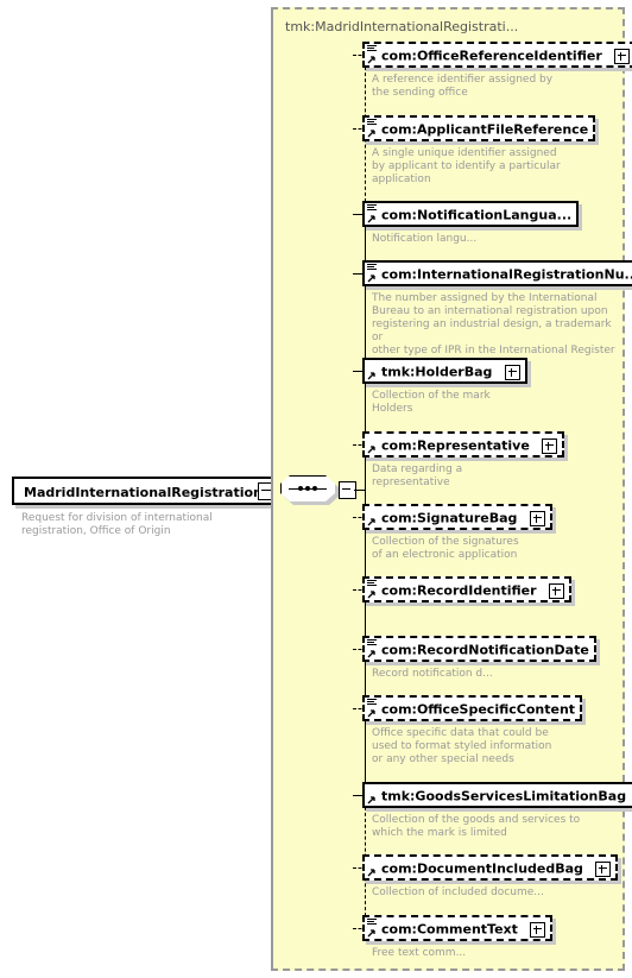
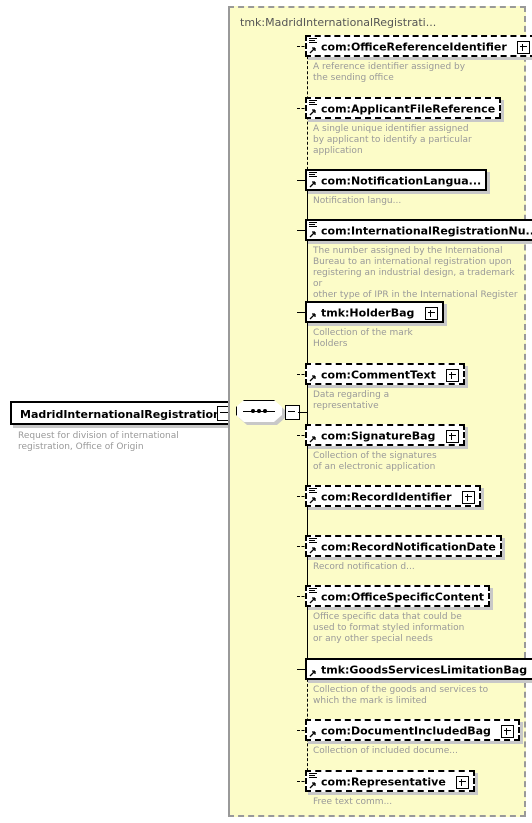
  MadridInternationalRegistratio
  Request for division of international
  registration, Office of Origin
  tmk:MadridInternationalRegistrati...
  com:OfficeReferenceIdentifier
  A reference identifier assigned by
  the sending office
  com:ApplicantFileReference
  A single unique identifier assigned
  by applicant to identify a particular
  application
  com:NotificationLangua...
  Notification langu...
  com:InternationalRegistrationNu.
  The number assigned by the International
  Bureau to an international registration upon
  registering an industrial design, a trademark or
  other type of IPR in the International Register
  tmk:HolderBag
  Collection of the mark
  Holders
- com:Representative
+ com:CommentText
  Data regarding a
  representative
  com:SignatureBag
  Collection of the signatures
  of an electronic application
  com:RecordIdentifier
  com:RecordNotificationDate
  Record notification d...
  com:OfficeSpecificContent
  Office specific data that could be
  used to format styled information
  or any other special needs
  tmk:GoodsServicesLimitationBag
  Collection of the goods and services to
  which the mark is limited
  com:DocumentIncludedBag
  Collection of included docume...
- com:CommentText
+ com:Representative
  Free text comm...
